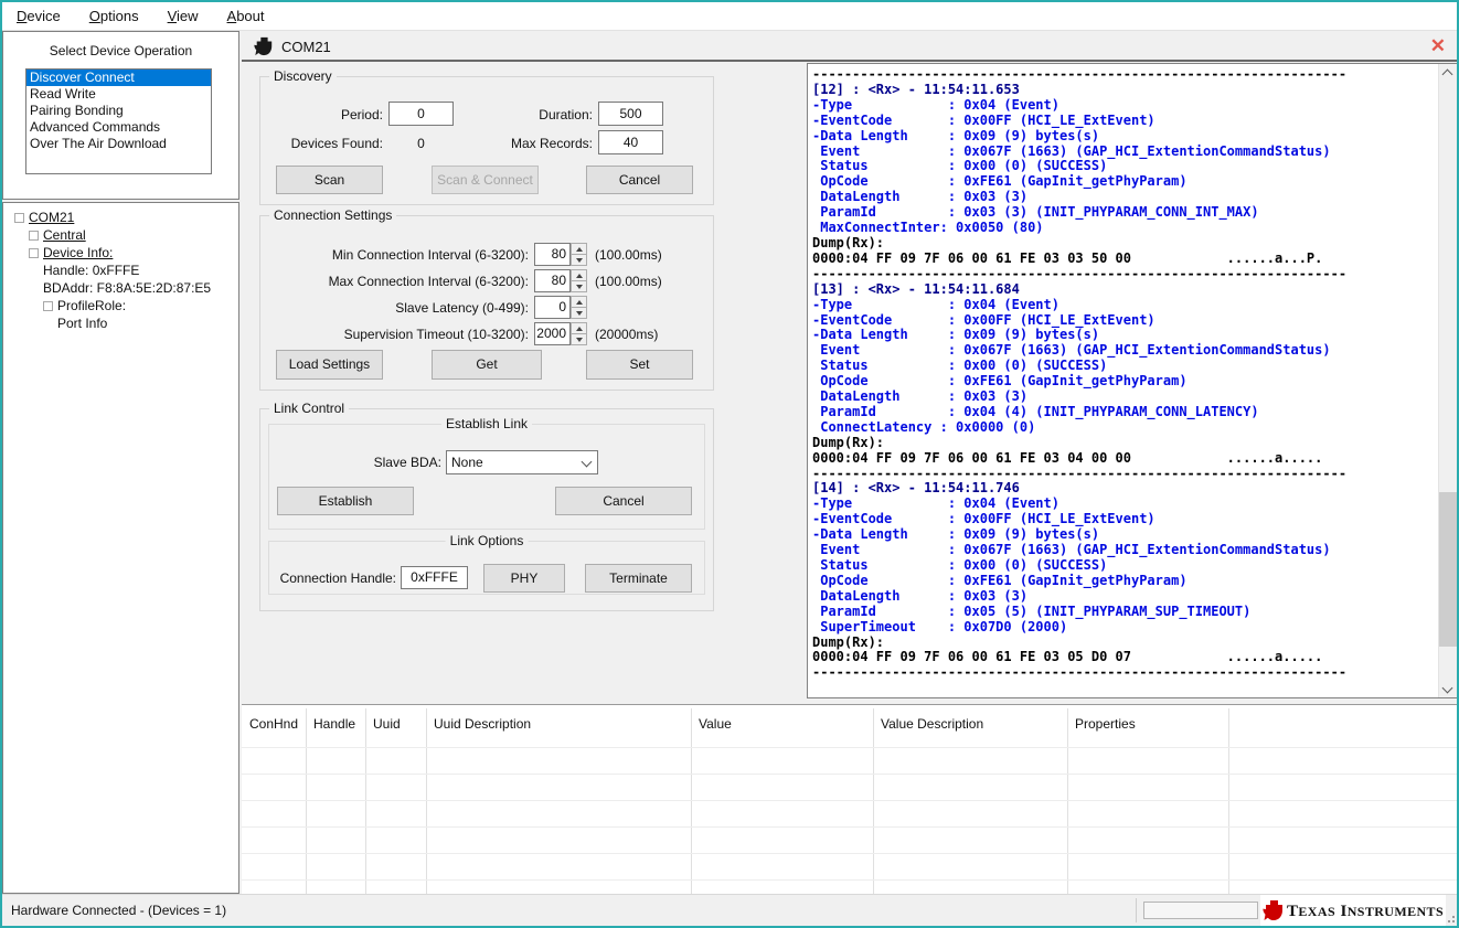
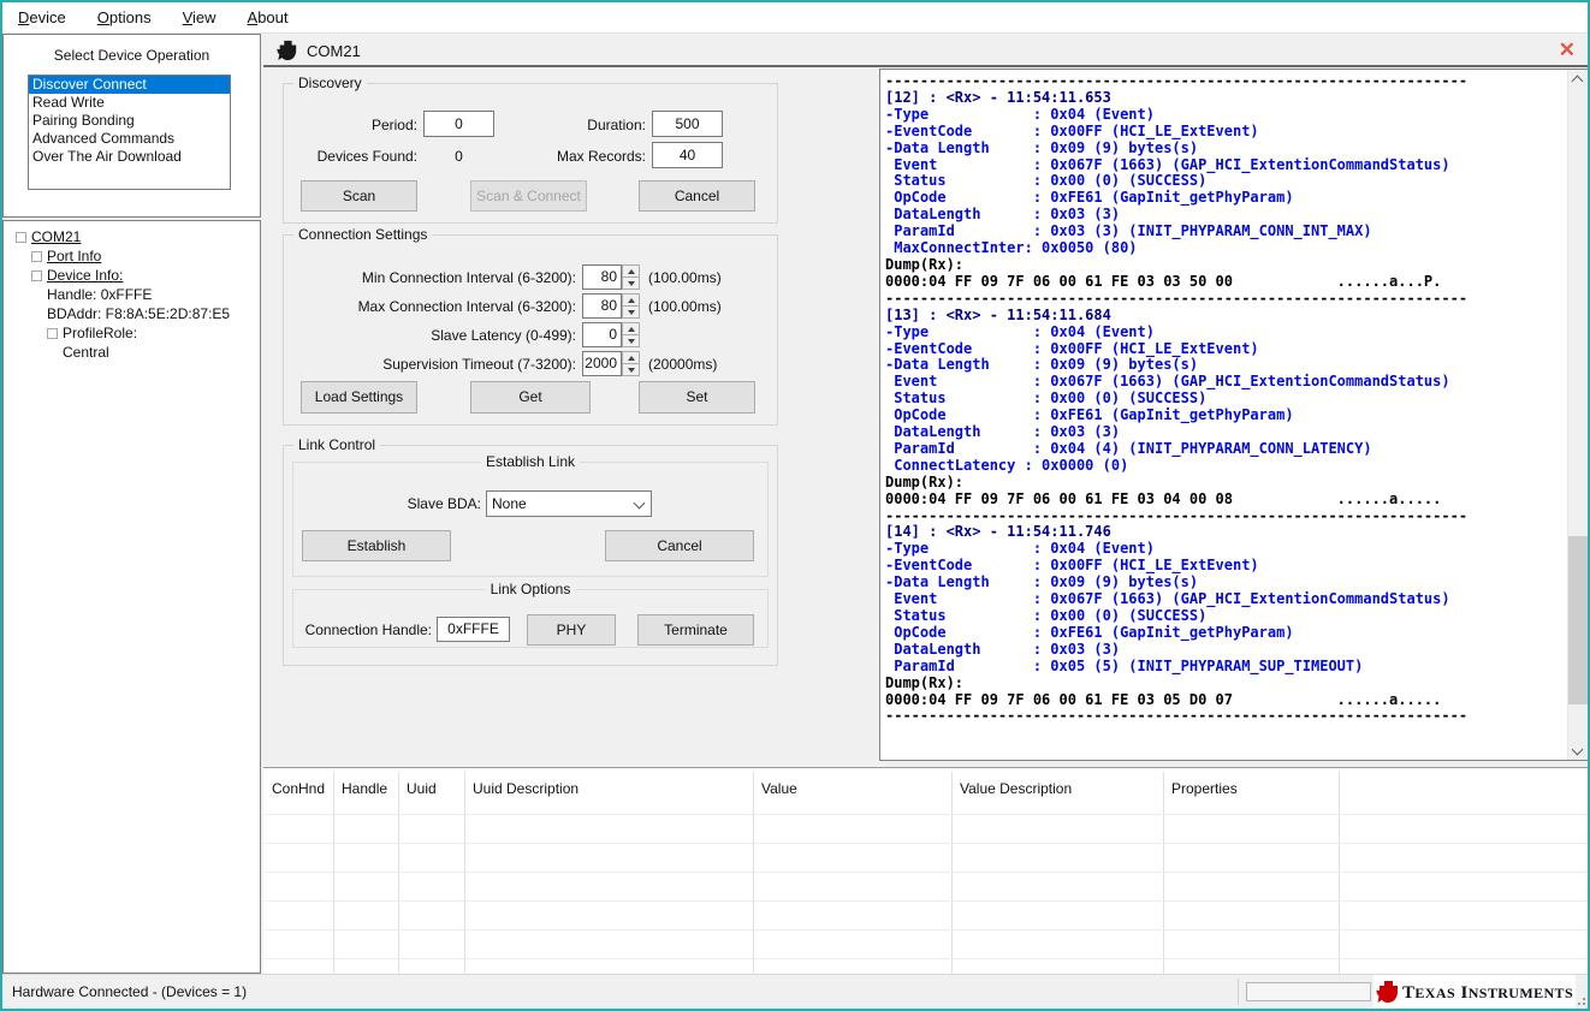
  Device Options View About
  Select Device Operation
  Discover Connect
  Read Write
  Pairing Bonding
  Advanced Commands
  Over The Air Download
  COM21
- Central
+ Port Info
  Device Info:
  Handle: 0xFFFE
  BDAddr: F8:8A:5E:2D:87:E5
  ProfileRole:
- Port Info
+ Central
  COM21
  ✕
  Discovery
  Period:
  0
  Duration:
  500
  Devices Found:
  0
  Max Records:
  40
  Scan
  Scan & Connect
  Cancel
  Connection Settings
  Min Connection Interval (6-3200):
  80
  (100.00ms)
  Max Connection Interval (6-3200):
  80
  (100.00ms)
  Slave Latency (0-499):
  0
- Supervision Timeout (10-3200):
+ Supervision Timeout (7-3200):
  2000
  (20000ms)
  Load Settings
  Get
  Set
  Link Control
  Establish Link
  Slave BDA:
  None
  Establish
  Cancel
  Link Options
  Connection Handle:
  0xFFFE
  PHY
  Terminate
  -------------------------------------------------------------------
  [12] : <Rx> - 11:54:11.653
  -Type : 0x04 (Event)
  -EventCode : 0x00FF (HCI_LE_ExtEvent)
  -Data Length : 0x09 (9) bytes(s)
  Event : 0x067F (1663) (GAP_HCI_ExtentionCommandStatus)
  Status : 0x00 (0) (SUCCESS)
  OpCode : 0xFE61 (GapInit_getPhyParam)
  DataLength : 0x03 (3)
  ParamId : 0x03 (3) (INIT_PHYPARAM_CONN_INT_MAX)
  MaxConnectInter: 0x0050 (80)
  Dump(Rx):
  0000:04 FF 09 7F 06 00 61 FE 03 03 50 00 ......a...P.
  -------------------------------------------------------------------
  [13] : <Rx> - 11:54:11.684
  -Type : 0x04 (Event)
  -EventCode : 0x00FF (HCI_LE_ExtEvent)
  -Data Length : 0x09 (9) bytes(s)
  Event : 0x067F (1663) (GAP_HCI_ExtentionCommandStatus)
  Status : 0x00 (0) (SUCCESS)
  OpCode : 0xFE61 (GapInit_getPhyParam)
  DataLength : 0x03 (3)
  ParamId : 0x04 (4) (INIT_PHYPARAM_CONN_LATENCY)
  ConnectLatency : 0x0000 (0)
  Dump(Rx):
- 0000:04 FF 09 7F 06 00 61 FE 03 04 00 00 ......a.....
+ 0000:04 FF 09 7F 06 00 61 FE 03 04 00 08 ......a.....
  -------------------------------------------------------------------
  [14] : <Rx> - 11:54:11.746
  -Type : 0x04 (Event)
  -EventCode : 0x00FF (HCI_LE_ExtEvent)
  -Data Length : 0x09 (9) bytes(s)
  Event : 0x067F (1663) (GAP_HCI_ExtentionCommandStatus)
  Status : 0x00 (0) (SUCCESS)
  OpCode : 0xFE61 (GapInit_getPhyParam)
  DataLength : 0x03 (3)
  ParamId : 0x05 (5) (INIT_PHYPARAM_SUP_TIMEOUT)
- SuperTimeout : 0x07D0 (2000)
  Dump(Rx):
  0000:04 FF 09 7F 06 00 61 FE 03 05 D0 07 ......a.....
  -------------------------------------------------------------------
  ConHnd
  Handle
  Uuid
  Uuid Description
  Value
  Value Description
  Properties
  Hardware Connected - (Devices = 1)
  TEXAS INSTRUMENTS
